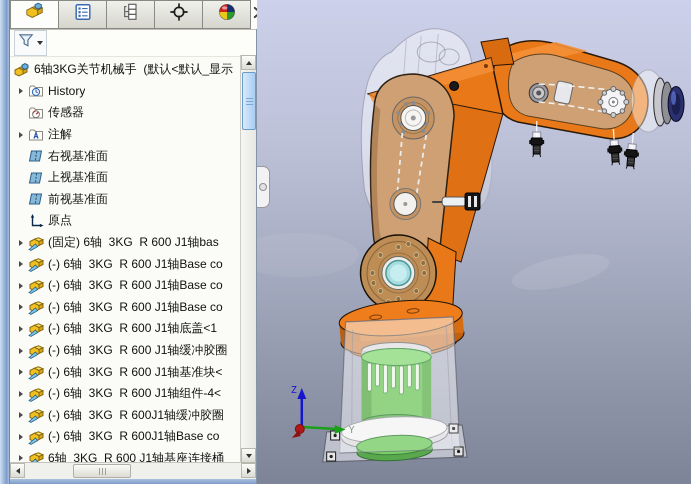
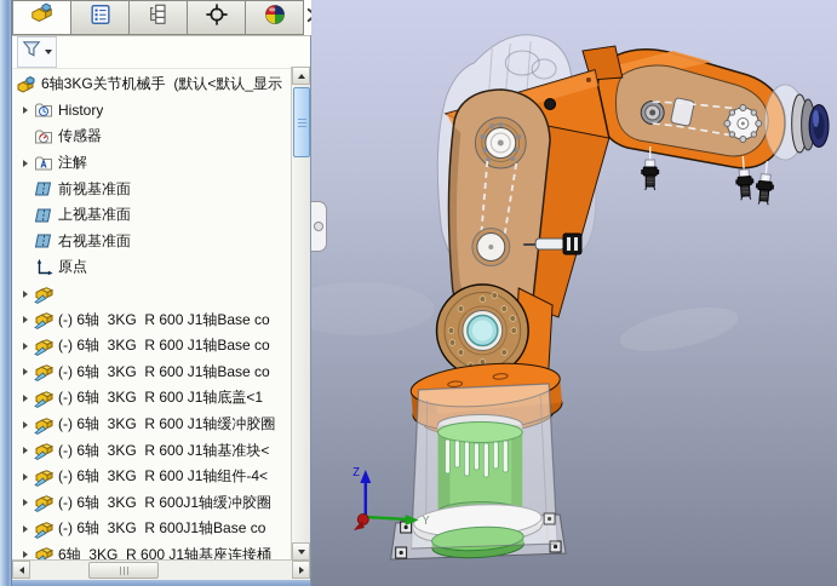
  6轴3KG关节机械手 (默认<默认_显示
  History
  传感器
  注解
- 右视基准面
+ 前视基准面
  上视基准面
- 前视基准面
+ 右视基准面
  原点
- (固定) 6轴 3KG R 600 J1轴bas
  (-) 6轴 3KG R 600 J1轴Base co
  (-) 6轴 3KG R 600 J1轴Base co
  (-) 6轴 3KG R 600 J1轴Base co
  (-) 6轴 3KG R 600 J1轴底盖<1
  (-) 6轴 3KG R 600 J1轴缓冲胶圈
  (-) 6轴 3KG R 600 J1轴基准块<
  (-) 6轴 3KG R 600 J1轴组件-4<
  (-) 6轴 3KG R 600J1轴缓冲胶圈
  (-) 6轴 3KG R 600J1轴Base co
  6轴 3KG R 600 J1轴基座连接桶
  Z
  Y
